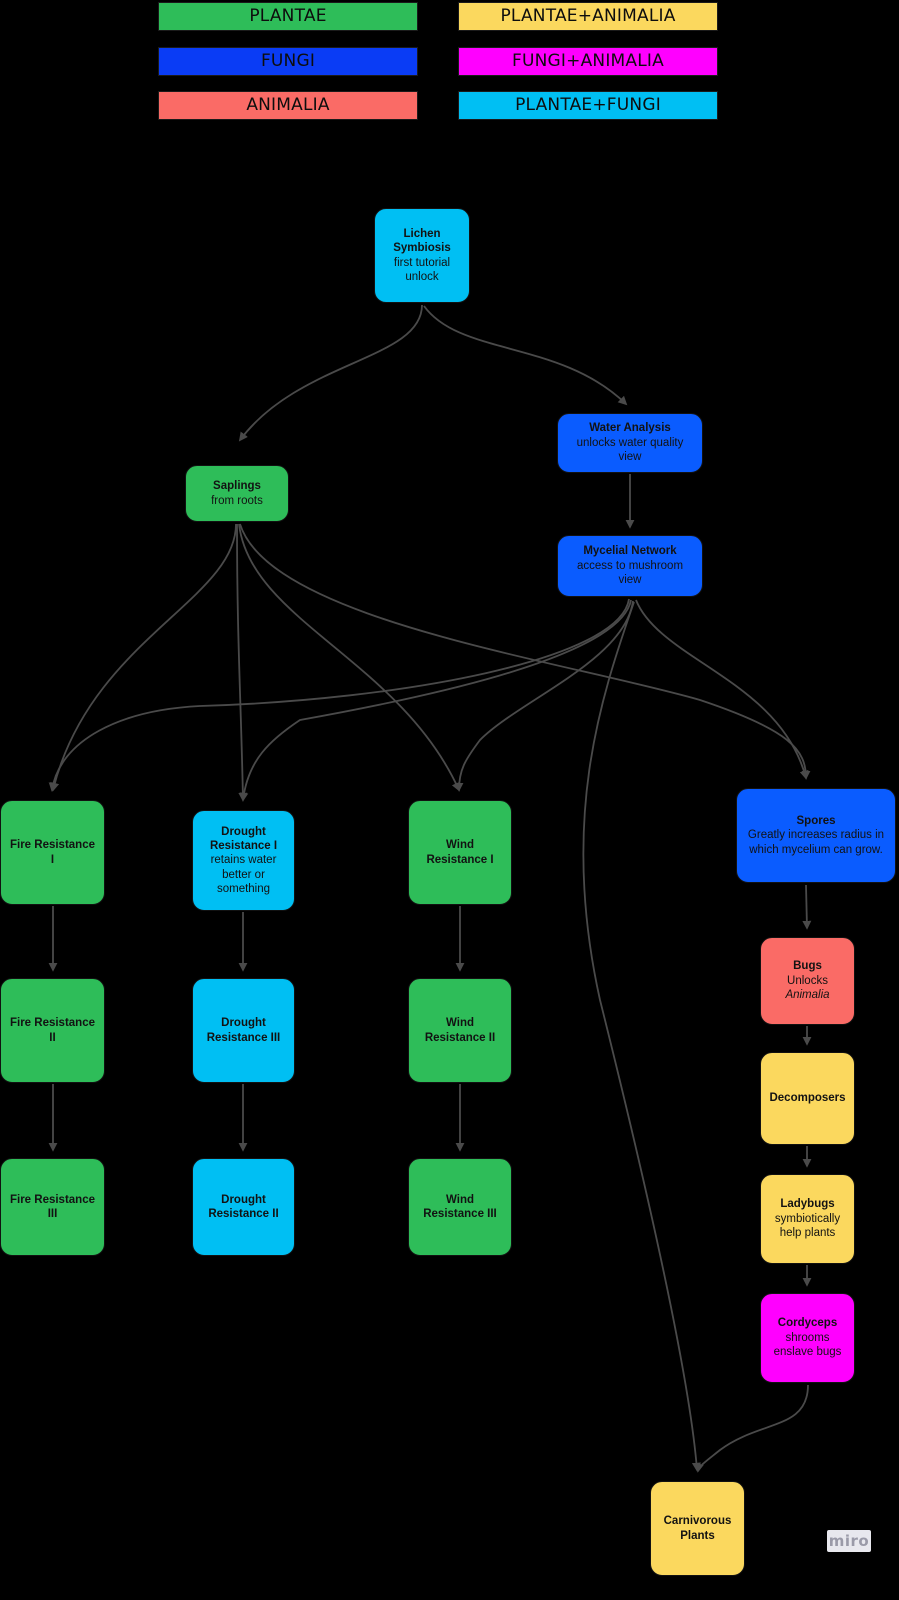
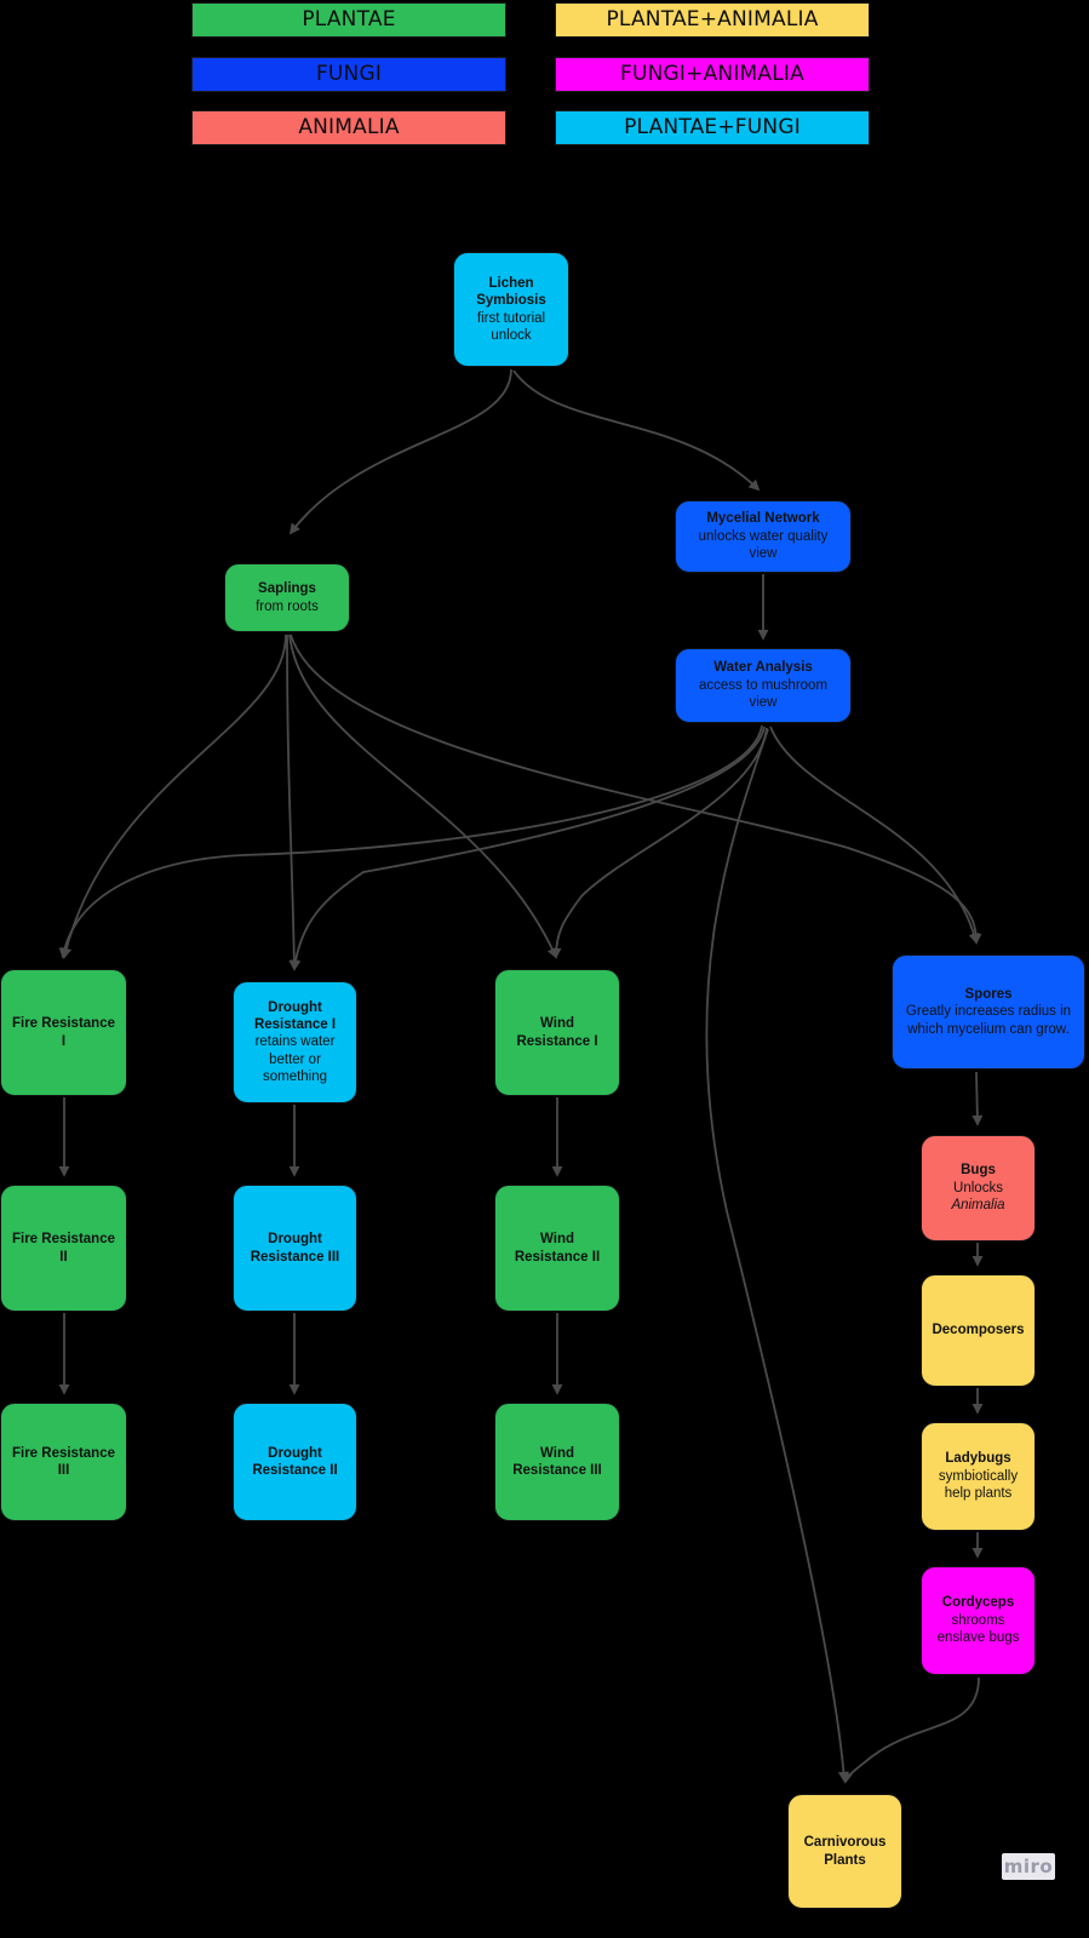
  PLANTAE
  FUNGI
  ANIMALIA
  PLANTAE+ANIMALIA
  FUNGI+ANIMALIA
  PLANTAE+FUNGI
  Lichen Symbiosis
  first tutorial unlock
- Water Analysis
+ Mycelial Network
  unlocks water quality view
  Saplings
  from roots
- Mycelial Network
+ Water Analysis
  access to mushroom view
  Fire Resistance I
  Drought Resistance I
  retains water better or something
  Wind Resistance I
  Spores
  Greatly increases radius in which mycelium can grow.
  Bugs
  Unlocks
  Animalia
  Fire Resistance II
  Drought Resistance III
  Wind Resistance II
  Decomposers
  Fire Resistance III
  Drought Resistance II
  Wind Resistance III
  Ladybugs
  symbiotically help plants
  Cordyceps
  shrooms enslave bugs
  Carnivorous Plants
  miro
